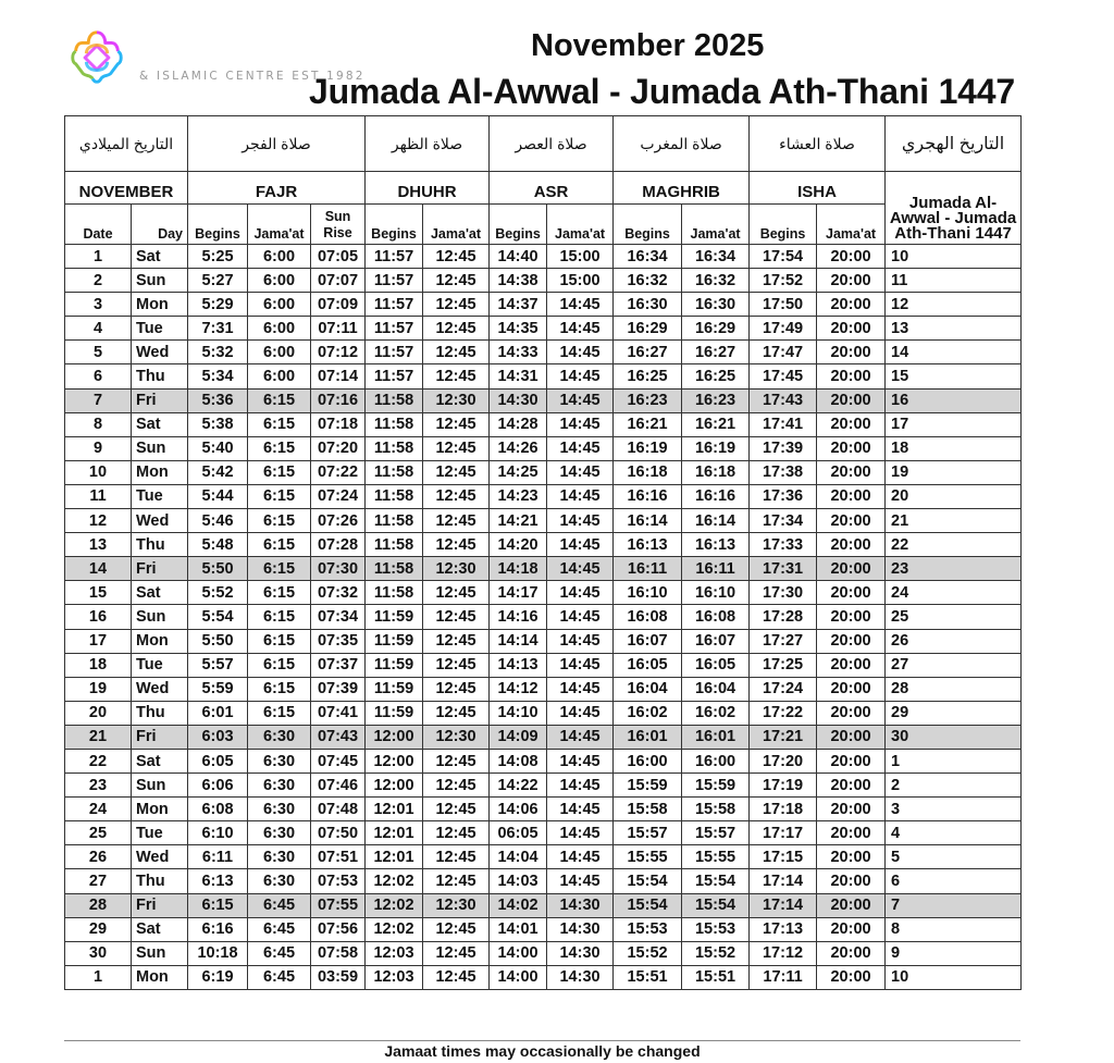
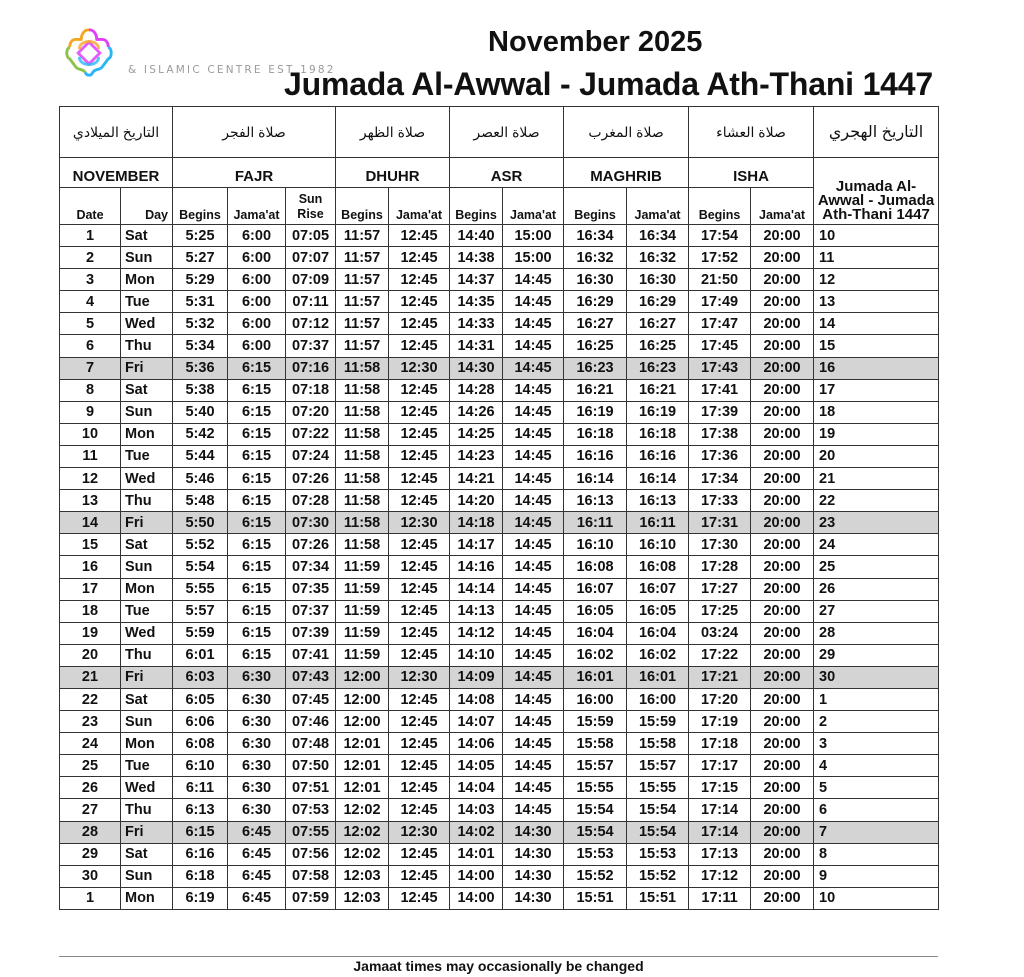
  & ISLAMIC CENTRE EST 1982
  November 2025
  Jumada Al-Awwal - Jumada Ath-Thani 1447
  التاريخ الميلادي	صلاة الفجر	صلاة الظهر	صلاة العصر	صلاة المغرب	صلاة العشاء	التاريخ الهجري
  NOVEMBER	FAJR	DHUHR	ASR	MAGHRIB	ISHA	Jumada Al-Awwal - Jumada Ath-Thani 1447
  Date	Day	Begins	Jama'at	Sun Rise	Begins	Jama'at	Begins	Jama'at	Begins	Jama'at	Begins	Jama'at
  1	Sat	5:25	6:00	07:05	11:57	12:45	14:40	15:00	16:34	16:34	17:54	20:00	10
  2	Sun	5:27	6:00	07:07	11:57	12:45	14:38	15:00	16:32	16:32	17:52	20:00	11
- 3	Mon	5:29	6:00	07:09	11:57	12:45	14:37	14:45	16:30	16:30	17:50	20:00	12
+ 3	Mon	5:29	6:00	07:09	11:57	12:45	14:37	14:45	16:30	16:30	21:50	20:00	12
- 4	Tue	7:31	6:00	07:11	11:57	12:45	14:35	14:45	16:29	16:29	17:49	20:00	13
+ 4	Tue	5:31	6:00	07:11	11:57	12:45	14:35	14:45	16:29	16:29	17:49	20:00	13
  5	Wed	5:32	6:00	07:12	11:57	12:45	14:33	14:45	16:27	16:27	17:47	20:00	14
- 6	Thu	5:34	6:00	07:14	11:57	12:45	14:31	14:45	16:25	16:25	17:45	20:00	15
+ 6	Thu	5:34	6:00	07:37	11:57	12:45	14:31	14:45	16:25	16:25	17:45	20:00	15
  7	Fri	5:36	6:15	07:16	11:58	12:30	14:30	14:45	16:23	16:23	17:43	20:00	16
  8	Sat	5:38	6:15	07:18	11:58	12:45	14:28	14:45	16:21	16:21	17:41	20:00	17
  9	Sun	5:40	6:15	07:20	11:58	12:45	14:26	14:45	16:19	16:19	17:39	20:00	18
  10	Mon	5:42	6:15	07:22	11:58	12:45	14:25	14:45	16:18	16:18	17:38	20:00	19
  11	Tue	5:44	6:15	07:24	11:58	12:45	14:23	14:45	16:16	16:16	17:36	20:00	20
  12	Wed	5:46	6:15	07:26	11:58	12:45	14:21	14:45	16:14	16:14	17:34	20:00	21
  13	Thu	5:48	6:15	07:28	11:58	12:45	14:20	14:45	16:13	16:13	17:33	20:00	22
  14	Fri	5:50	6:15	07:30	11:58	12:30	14:18	14:45	16:11	16:11	17:31	20:00	23
- 15	Sat	5:52	6:15	07:32	11:58	12:45	14:17	14:45	16:10	16:10	17:30	20:00	24
+ 15	Sat	5:52	6:15	07:26	11:58	12:45	14:17	14:45	16:10	16:10	17:30	20:00	24
  16	Sun	5:54	6:15	07:34	11:59	12:45	14:16	14:45	16:08	16:08	17:28	20:00	25
- 17	Mon	5:50	6:15	07:35	11:59	12:45	14:14	14:45	16:07	16:07	17:27	20:00	26
+ 17	Mon	5:55	6:15	07:35	11:59	12:45	14:14	14:45	16:07	16:07	17:27	20:00	26
  18	Tue	5:57	6:15	07:37	11:59	12:45	14:13	14:45	16:05	16:05	17:25	20:00	27
- 19	Wed	5:59	6:15	07:39	11:59	12:45	14:12	14:45	16:04	16:04	17:24	20:00	28
+ 19	Wed	5:59	6:15	07:39	11:59	12:45	14:12	14:45	16:04	16:04	03:24	20:00	28
  20	Thu	6:01	6:15	07:41	11:59	12:45	14:10	14:45	16:02	16:02	17:22	20:00	29
  21	Fri	6:03	6:30	07:43	12:00	12:30	14:09	14:45	16:01	16:01	17:21	20:00	30
  22	Sat	6:05	6:30	07:45	12:00	12:45	14:08	14:45	16:00	16:00	17:20	20:00	1
- 23	Sun	6:06	6:30	07:46	12:00	12:45	14:22	14:45	15:59	15:59	17:19	20:00	2
+ 23	Sun	6:06	6:30	07:46	12:00	12:45	14:07	14:45	15:59	15:59	17:19	20:00	2
  24	Mon	6:08	6:30	07:48	12:01	12:45	14:06	14:45	15:58	15:58	17:18	20:00	3
- 25	Tue	6:10	6:30	07:50	12:01	12:45	06:05	14:45	15:57	15:57	17:17	20:00	4
+ 25	Tue	6:10	6:30	07:50	12:01	12:45	14:05	14:45	15:57	15:57	17:17	20:00	4
  26	Wed	6:11	6:30	07:51	12:01	12:45	14:04	14:45	15:55	15:55	17:15	20:00	5
  27	Thu	6:13	6:30	07:53	12:02	12:45	14:03	14:45	15:54	15:54	17:14	20:00	6
  28	Fri	6:15	6:45	07:55	12:02	12:30	14:02	14:30	15:54	15:54	17:14	20:00	7
  29	Sat	6:16	6:45	07:56	12:02	12:45	14:01	14:30	15:53	15:53	17:13	20:00	8
- 30	Sun	10:18	6:45	07:58	12:03	12:45	14:00	14:30	15:52	15:52	17:12	20:00	9
+ 30	Sun	6:18	6:45	07:58	12:03	12:45	14:00	14:30	15:52	15:52	17:12	20:00	9
- 1	Mon	6:19	6:45	03:59	12:03	12:45	14:00	14:30	15:51	15:51	17:11	20:00	10
+ 1	Mon	6:19	6:45	07:59	12:03	12:45	14:00	14:30	15:51	15:51	17:11	20:00	10
  Jamaat times may occasionally be changed
